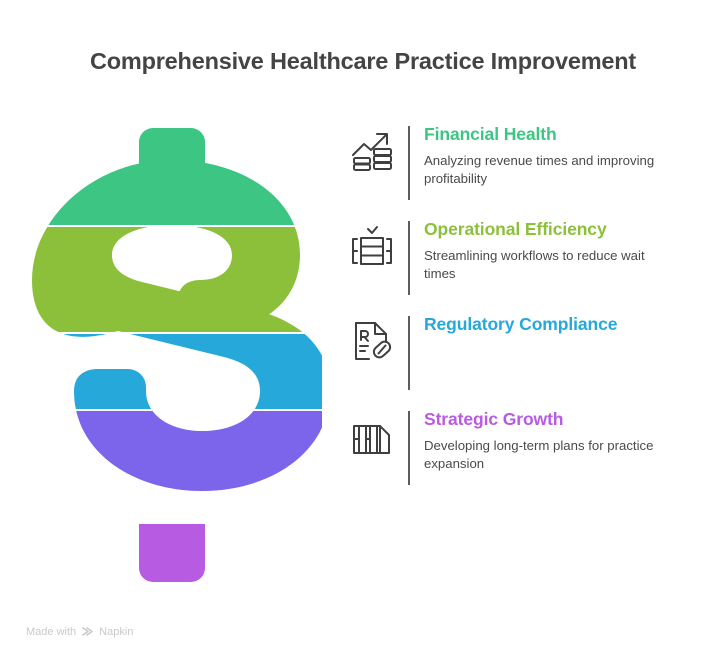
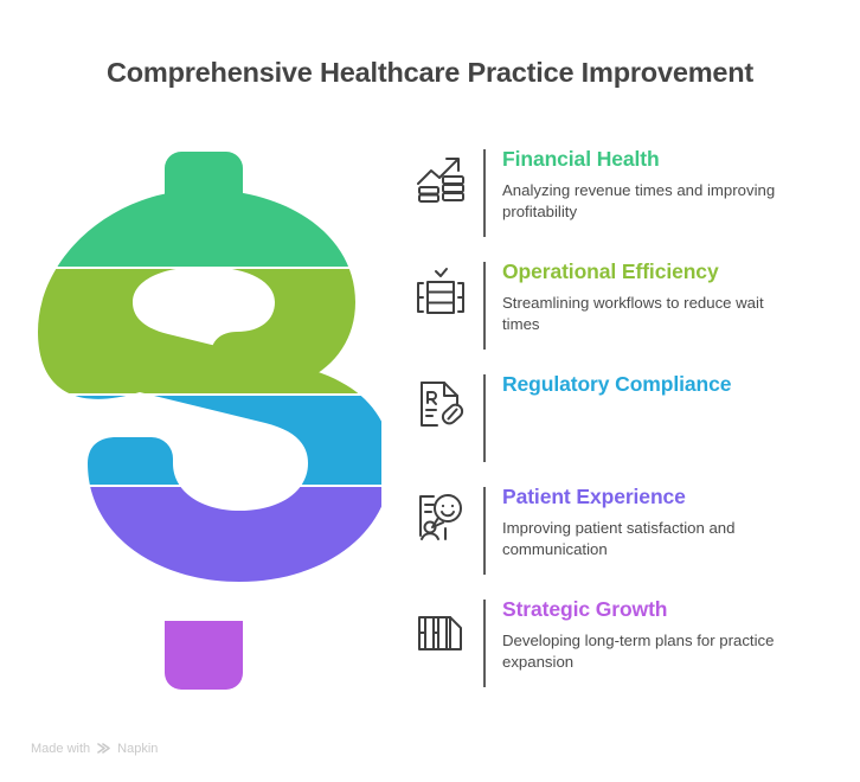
  Comprehensive Healthcare Practice Improvement
  Financial Health
  Analyzing revenue times and improving profitability
  Operational Efficiency
  Streamlining workflows to reduce wait times
  Regulatory Compliance
+ Patient Experience
+ Improving patient satisfaction and communication
  Strategic Growth
  Developing long-term plans for practice expansion
  Made with
  Napkin
